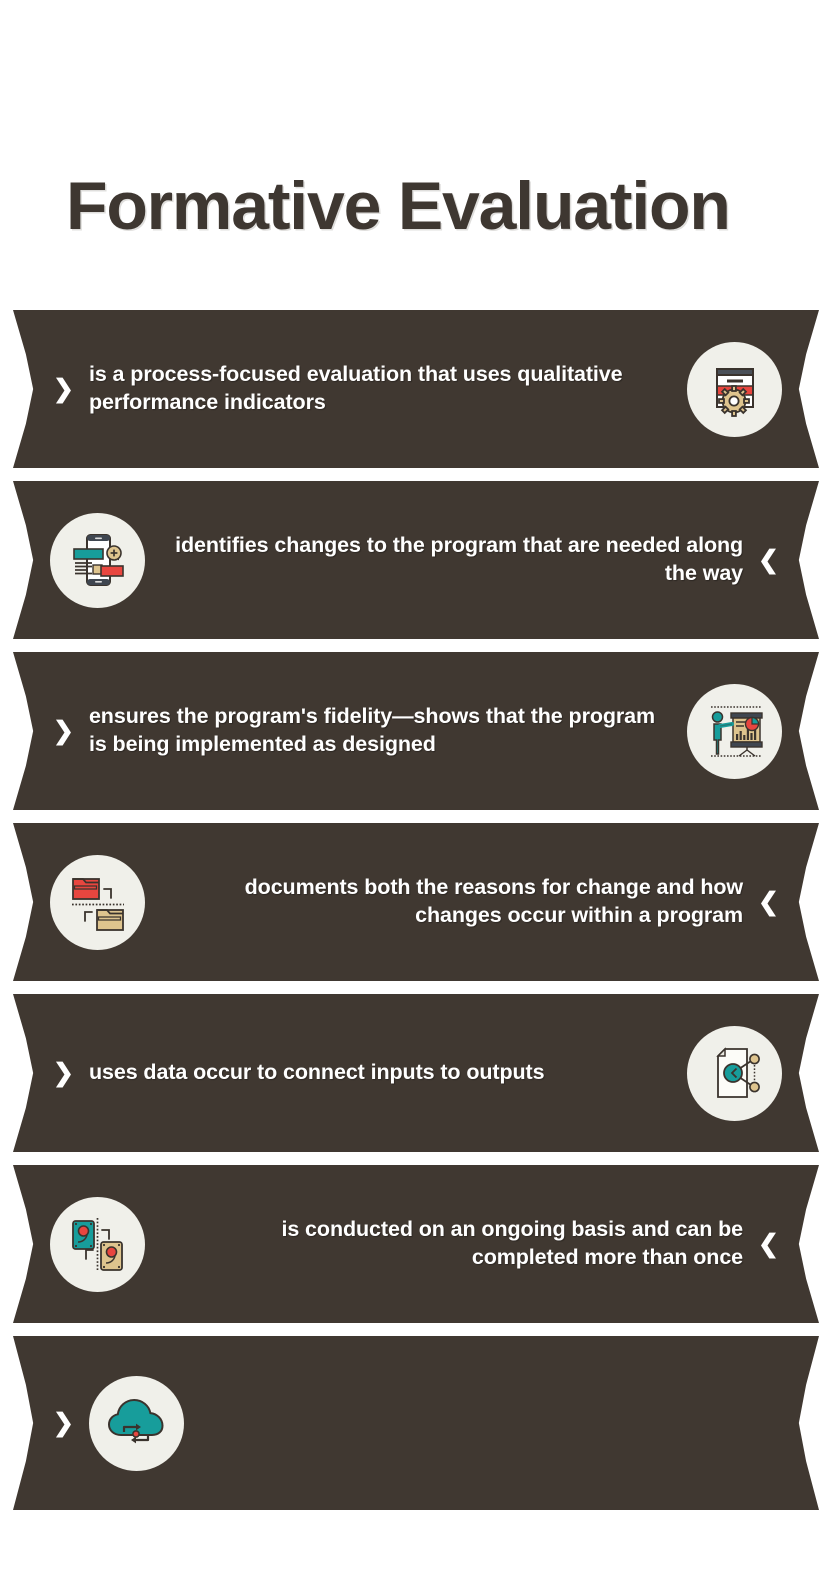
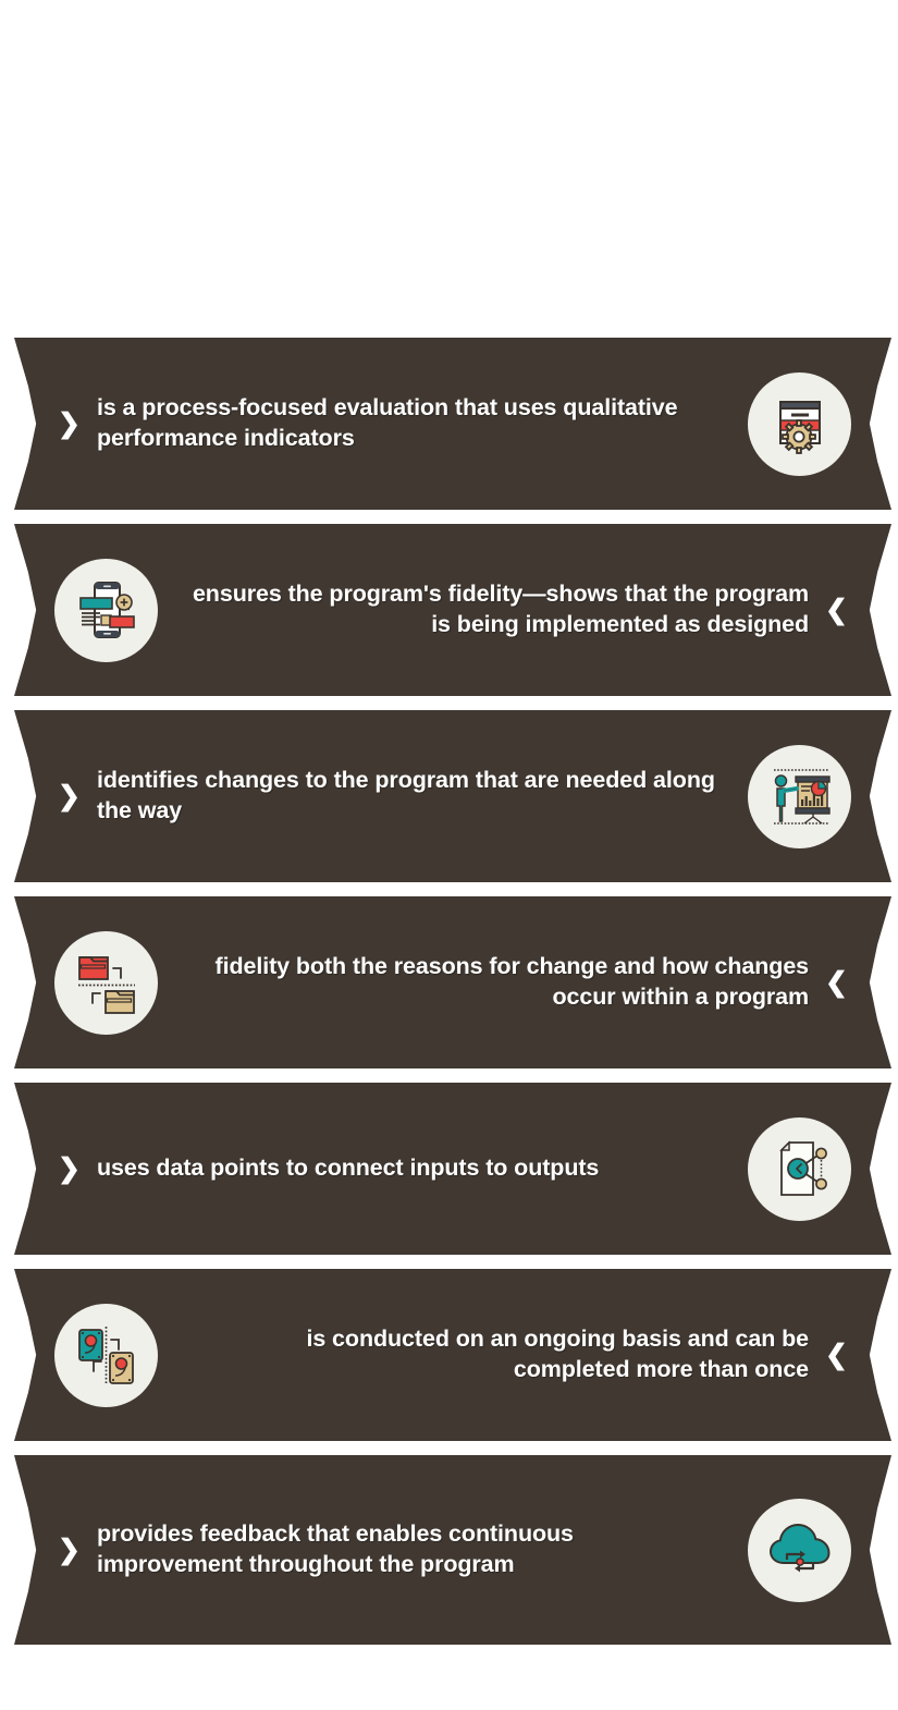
- Formative Evaluation
  ❯
  is a process-focused evaluation that uses qualitative performance indicators
  ❮
- identifies changes to the program that are needed along the way
+ ensures the program's fidelity—shows that the program is being implemented as designed
  ❯
- ensures the program's fidelity—shows that the program is being implemented as designed
+ identifies changes to the program that are needed along the way
  ❮
- documents both the reasons for change and how changes occur within a program
+ fidelity both the reasons for change and how changes occur within a program
  ❯
- uses data occur to connect inputs to outputs
+ uses data points to connect inputs to outputs
  ❮
  is conducted on an ongoing basis and can be completed more than once
  ❯
+ provides feedback that enables continuous improvement throughout the program
